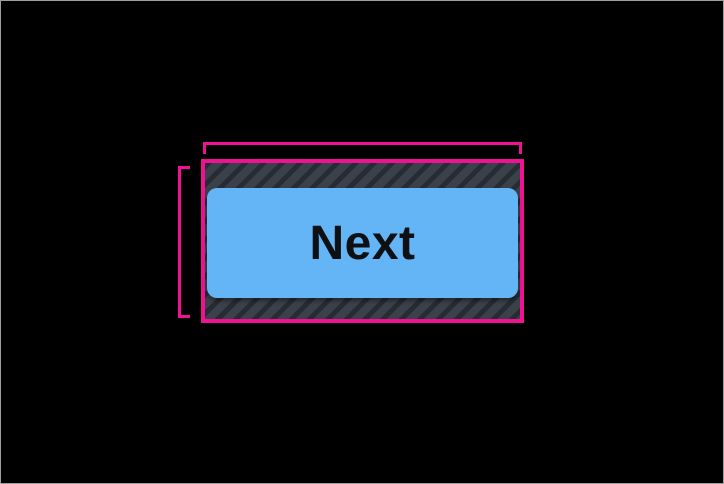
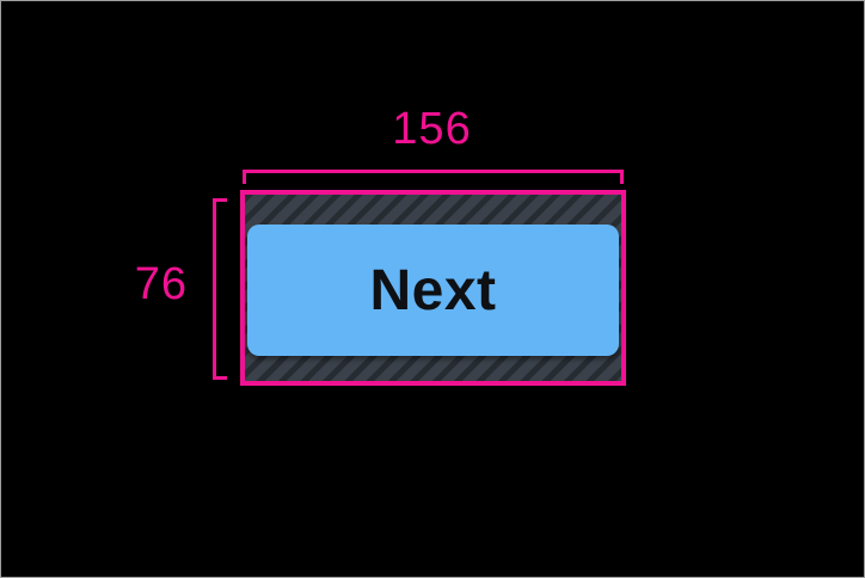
+ 156
+ 76
  Next
